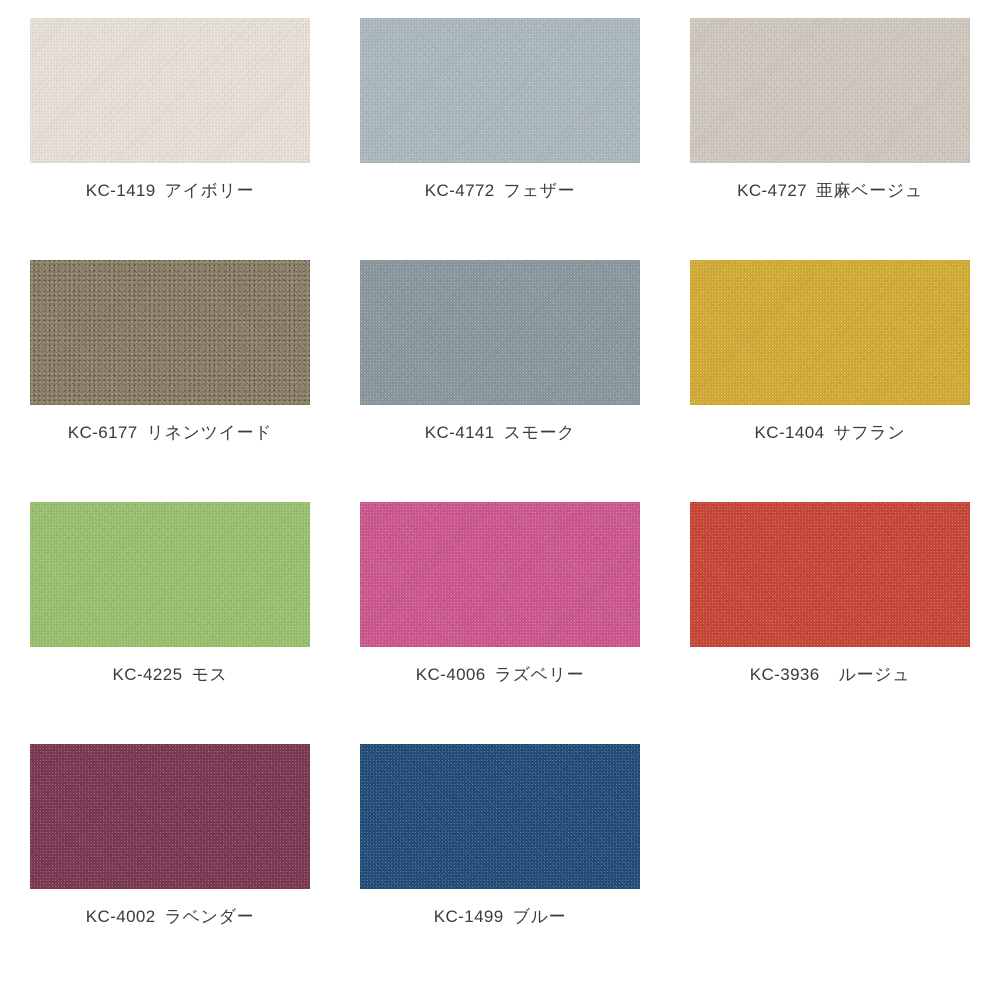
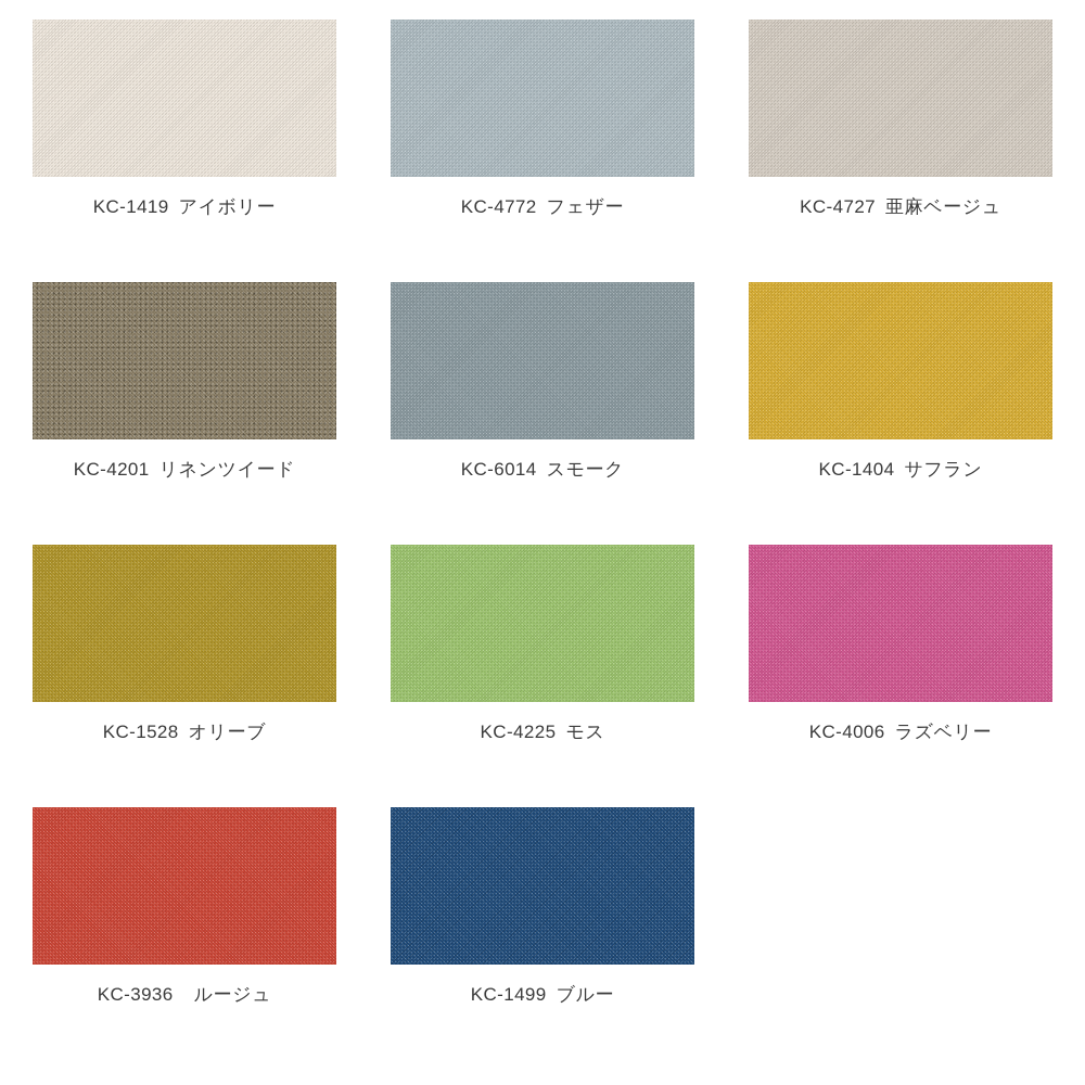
  KC-1419
  アイボリー
  KC-4772
  フェザー
  KC-4727
  亜麻ベージュ
- KC-6177
+ KC-4201
  リネンツイード
- KC-4141
+ KC-6014
  スモーク
  KC-1404
  サフラン
+ KC-1528
+ オリーブ
  KC-4225
  モス
  KC-4006
  ラズベリー
  KC-3936
  ルージュ
- KC-4002
- ラベンダー
  KC-1499
  ブルー
